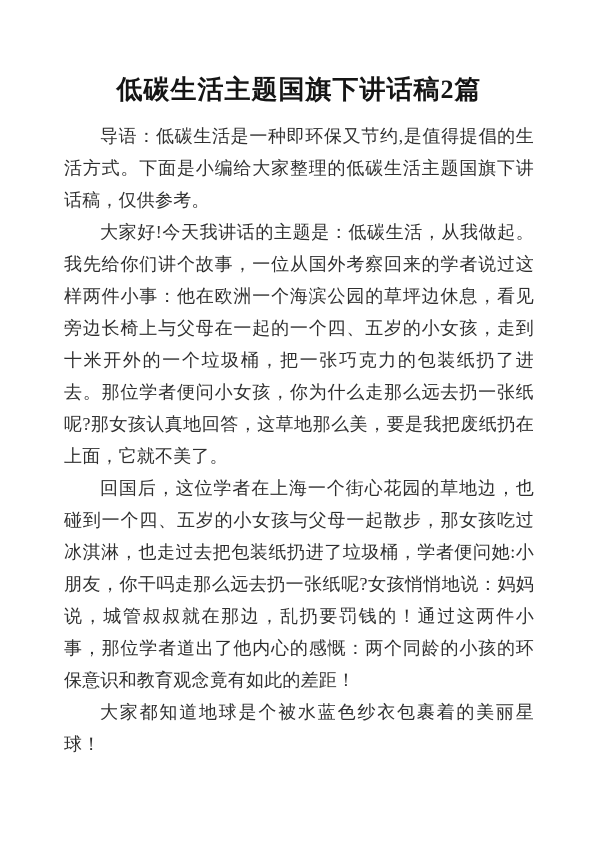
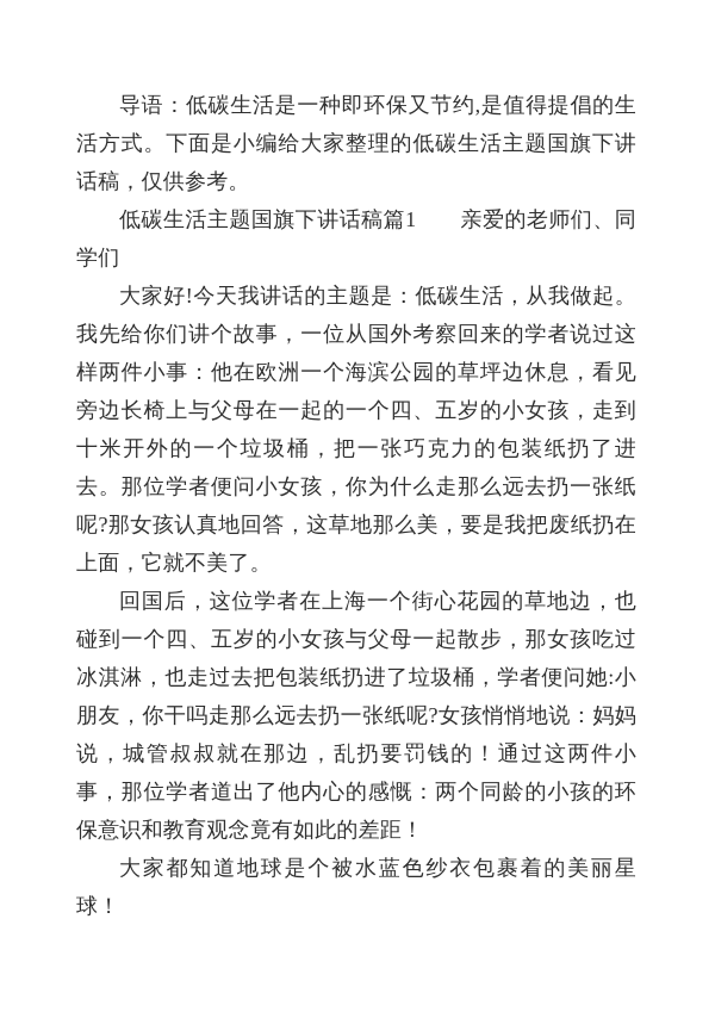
- 低碳生活主题国旗下讲话稿2篇
  导语：低碳生活是一种即环保又节约,是值得提倡的生活方式。下面是小编给大家整理的低碳生活主题国旗下讲话稿，仅供参考。
+ 低碳生活主题国旗下讲话稿篇1 亲爱的老师们、同学们
  大家好!今天我讲话的主题是：低碳生活，从我做起。我先给你们讲个故事，一位从国外考察回来的学者说过这样两件小事：他在欧洲一个海滨公园的草坪边休息，看见旁边长椅上与父母在一起的一个四、五岁的小女孩，走到十米开外的一个垃圾桶，把一张巧克力的包装纸扔了进去。那位学者便问小女孩，你为什么走那么远去扔一张纸呢?那女孩认真地回答，这草地那么美，要是我把废纸扔在上面，它就不美了。
  回国后，这位学者在上海一个街心花园的草地边，也碰到一个四、五岁的小女孩与父母一起散步，那女孩吃过冰淇淋，也走过去把包装纸扔进了垃圾桶，学者便问她:小朋友，你干吗走那么远去扔一张纸呢?女孩悄悄地说：妈妈说，城管叔叔就在那边，乱扔要罚钱的！通过这两件小事，那位学者道出了他内心的感慨：两个同龄的小孩的环保意识和教育观念竟有如此的差距！
  大家都知道地球是个被水蓝色纱衣包裹着的美丽星球！
